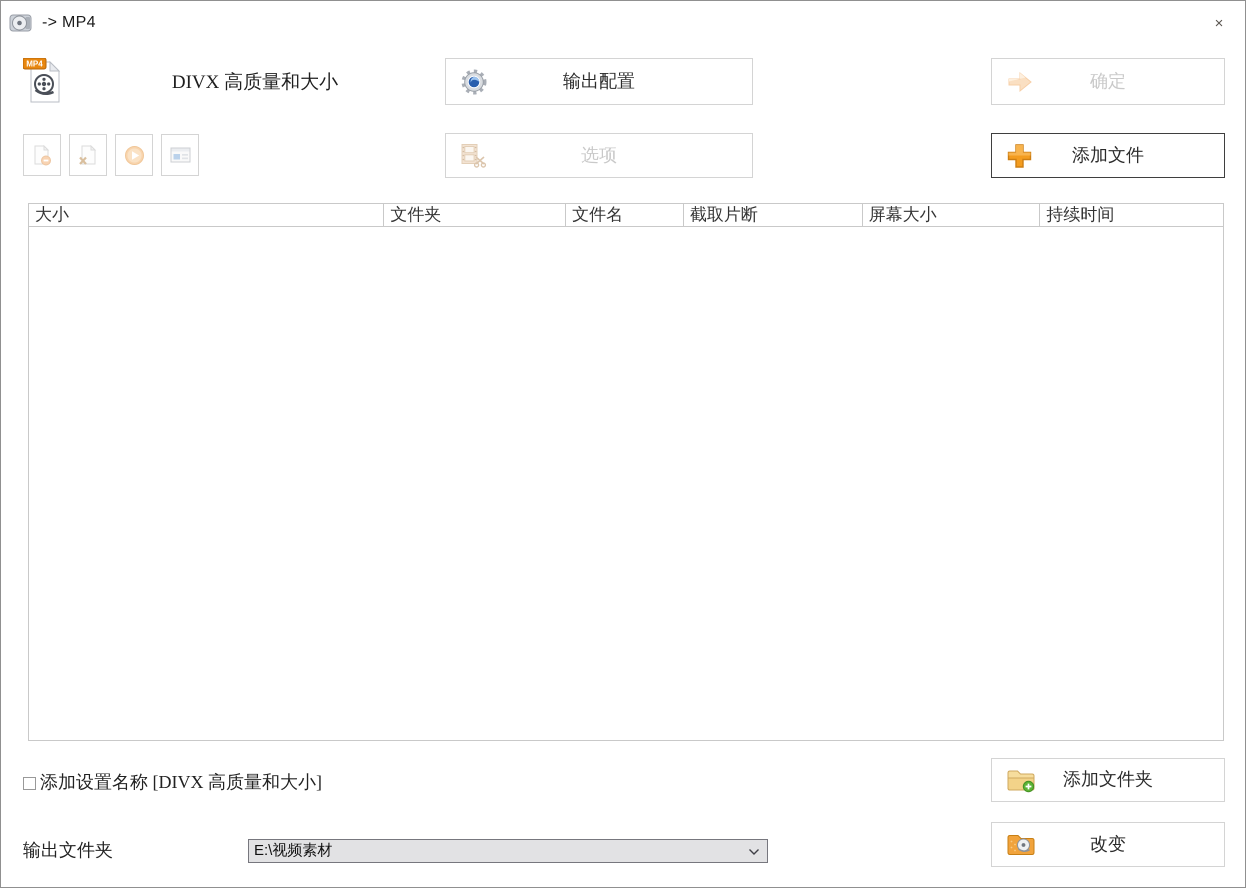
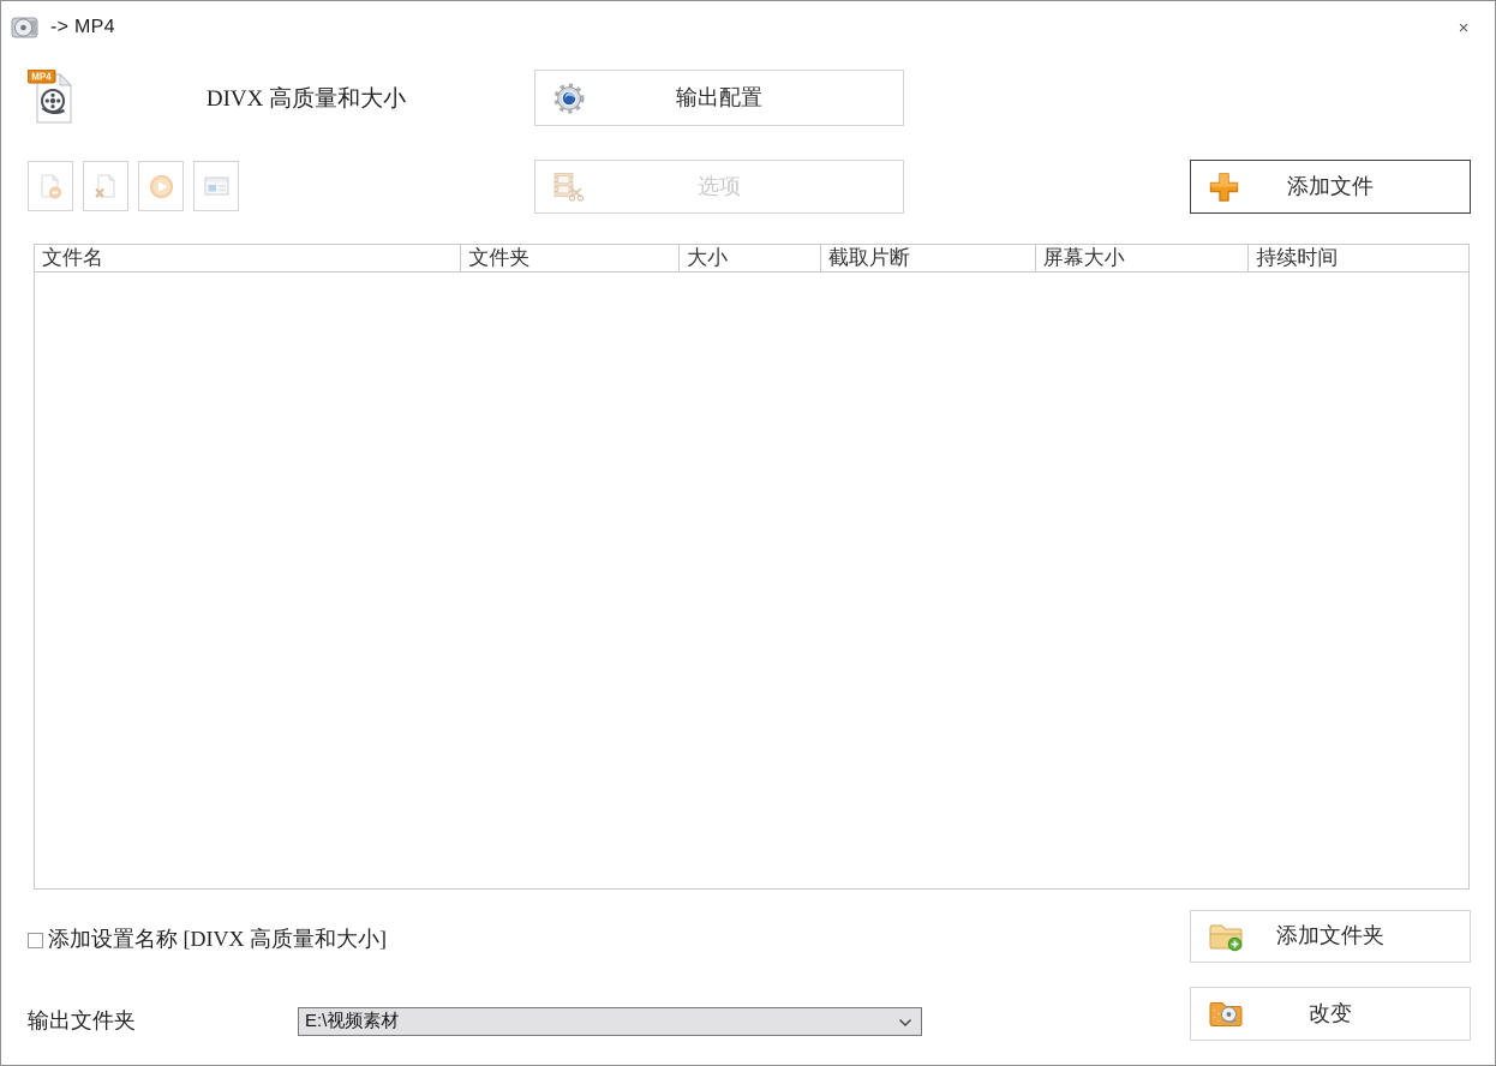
  -> MP4
  ×
  MP4
  DIVX 高质量和大小
  输出配置
- 确定
  选项
  添加文件
- 大小
+ 文件名
  文件夹
- 文件名
+ 大小
  截取片断
  屏幕大小
  持续时间
  添加设置名称 [DIVX 高质量和大小]
  添加文件夹
  输出文件夹
  E:\视频素材
  改变
